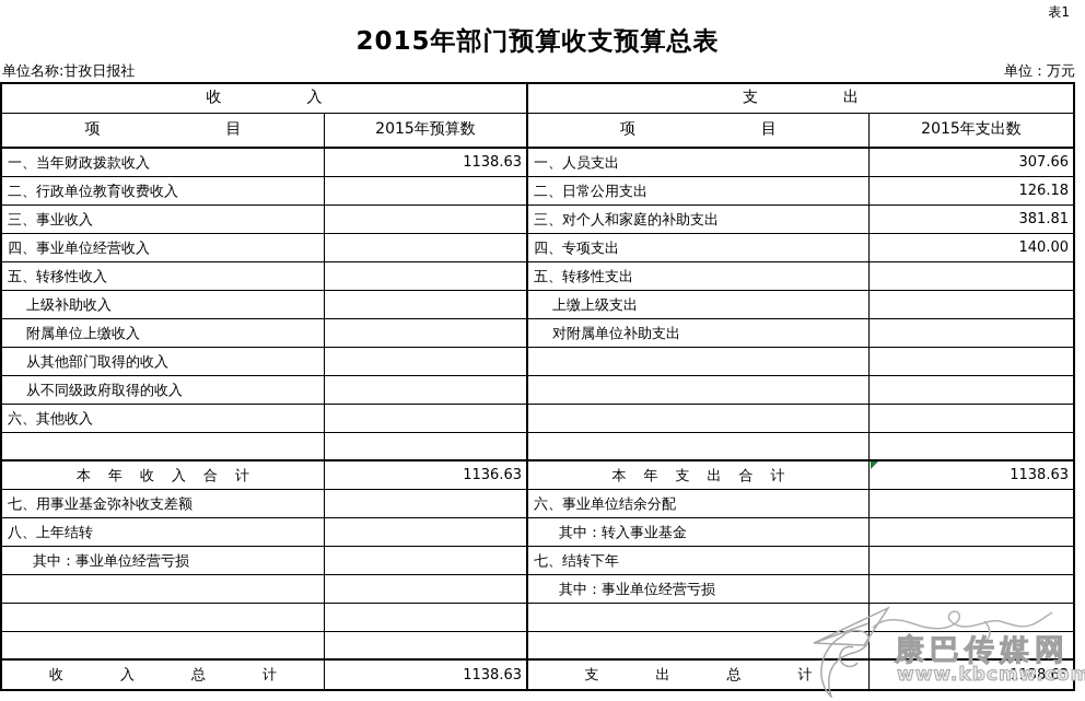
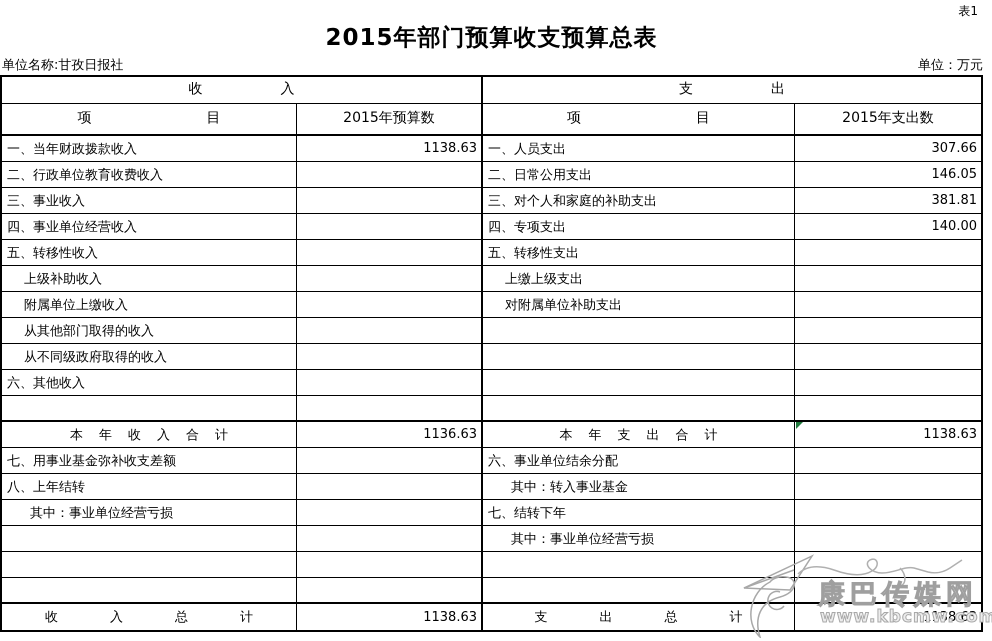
  表1
  2015年部门预算收支预算总表
  单位名称:甘孜日报社
  单位：万元
  收入
  支出
  项目
  2015年预算数
  项目
  2015年支出数
  一、当年财政拨款收入
  1138.63
  一、人员支出
  307.66
  二、行政单位教育收费收入
  二、日常公用支出
- 126.18
+ 146.05
  三、事业收入
  三、对个人和家庭的补助支出
  381.81
  四、事业单位经营收入
  四、专项支出
  140.00
  五、转移性收入
  五、转移性支出
  上级补助收入
  上缴上级支出
  附属单位上缴收入
  对附属单位补助支出
  从其他部门取得的收入
  从不同级政府取得的收入
  六、其他收入
  本年收入合计
  1136.63
  本年支出合计
  1138.63
  七、用事业基金弥补收支差额
  六、事业单位结余分配
  八、上年结转
  其中：转入事业基金
  其中：事业单位经营亏损
  七、结转下年
  其中：事业单位经营亏损
  收入总计
  1138.63
  支出总计
  1138.63
  康巴传媒网
  www.kbcmw.com
